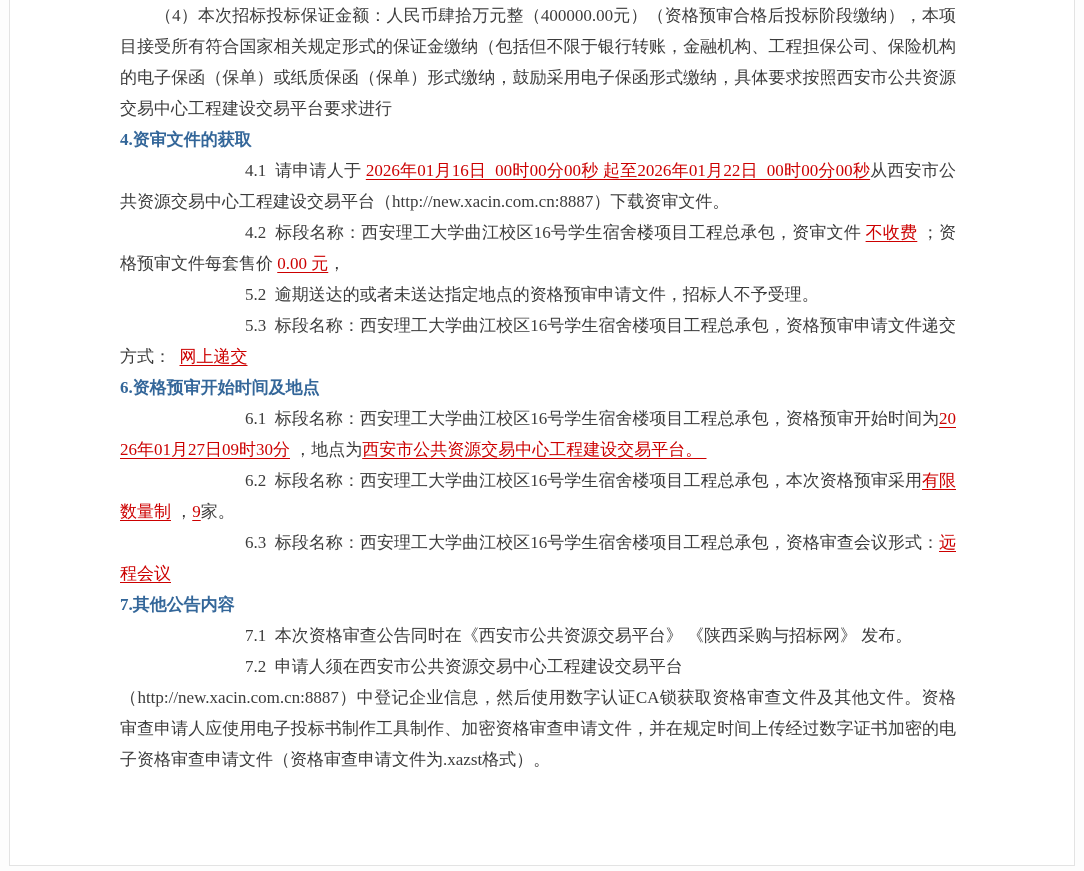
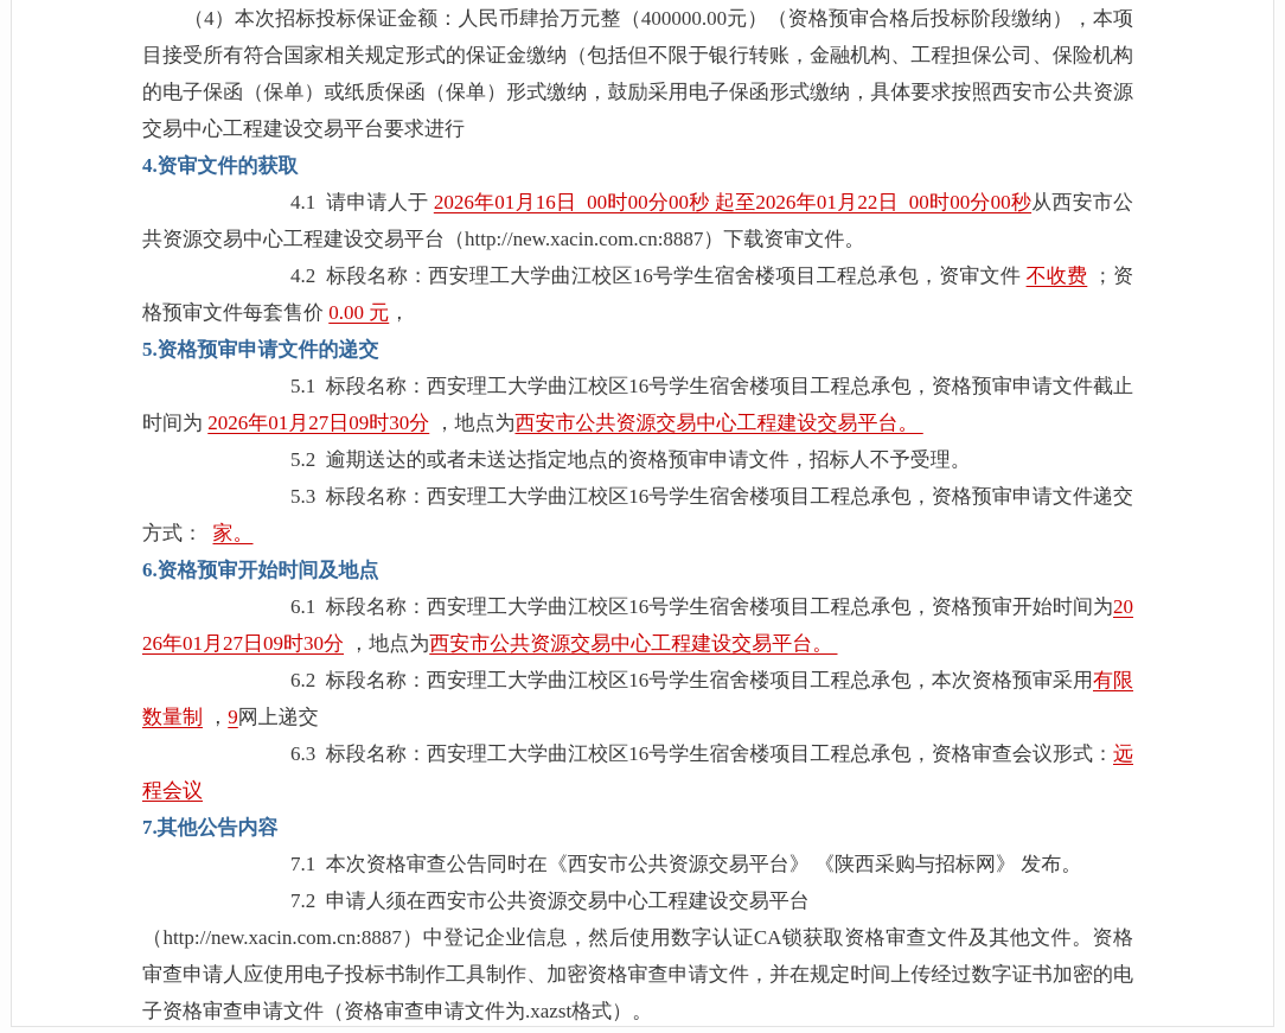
  （4）本次招标投标保证金额：人民币肆拾万元整（400000.00元）（资格预审合格后投标阶段缴纳），本项目接受所有符合国家相关规定形式的保证金缴纳（包括但不限于银行转账，金融机构、工程担保公司、保险机构的电子保函（保单）或纸质保函（保单）形式缴纳，鼓励采用电子保函形式缴纳，具体要求按照西安市公共资源交易中心工程建设交易平台要求进行
  4.资审文件的获取
  4.1 请申请人于 2026年01月16日 00时00分00秒 起至2026年01月22日 00时00分00秒从西安市公共资源交易中心工程建设交易平台（http://new.xacin.com.cn:8887）下载资审文件。
  4.2 标段名称：西安理工大学曲江校区16号学生宿舍楼项目工程总承包，资审文件 不收费 ；资格预审文件每套售价 0.00 元，
+ 5.资格预审申请文件的递交
+ 5.1 标段名称：西安理工大学曲江校区16号学生宿舍楼项目工程总承包，资格预审申请文件截止时间为 2026年01月27日09时30分 ，地点为西安市公共资源交易中心工程建设交易平台。
  5.2 逾期送达的或者未送达指定地点的资格预审申请文件，招标人不予受理。
- 5.3 标段名称：西安理工大学曲江校区16号学生宿舍楼项目工程总承包，资格预审申请文件递交方式： 网上递交
+ 5.3 标段名称：西安理工大学曲江校区16号学生宿舍楼项目工程总承包，资格预审申请文件递交方式： 家。
  6.资格预审开始时间及地点
  6.1 标段名称：西安理工大学曲江校区16号学生宿舍楼项目工程总承包，资格预审开始时间为2026年01月27日09时30分 ，地点为西安市公共资源交易中心工程建设交易平台。
- 6.2 标段名称：西安理工大学曲江校区16号学生宿舍楼项目工程总承包，本次资格预审采用有限数量制 ，9家。
+ 6.2 标段名称：西安理工大学曲江校区16号学生宿舍楼项目工程总承包，本次资格预审采用有限数量制 ，9网上递交
  6.3 标段名称：西安理工大学曲江校区16号学生宿舍楼项目工程总承包，资格审查会议形式：远程会议
  7.其他公告内容
  7.1 本次资格审查公告同时在《西安市公共资源交易平台》 《陕西采购与招标网》 发布。
  7.2 申请人须在西安市公共资源交易中心工程建设交易平台
  （http://new.xacin.com.cn:8887）中登记企业信息，然后使用数字认证CA锁获取资格审查文件及其他文件。资格审查申请人应使用电子投标书制作工具制作、加密资格审查申请文件，并在规定时间上传经过数字证书加密的电子资格审查申请文件（资格审查申请文件为.xazst格式）。
